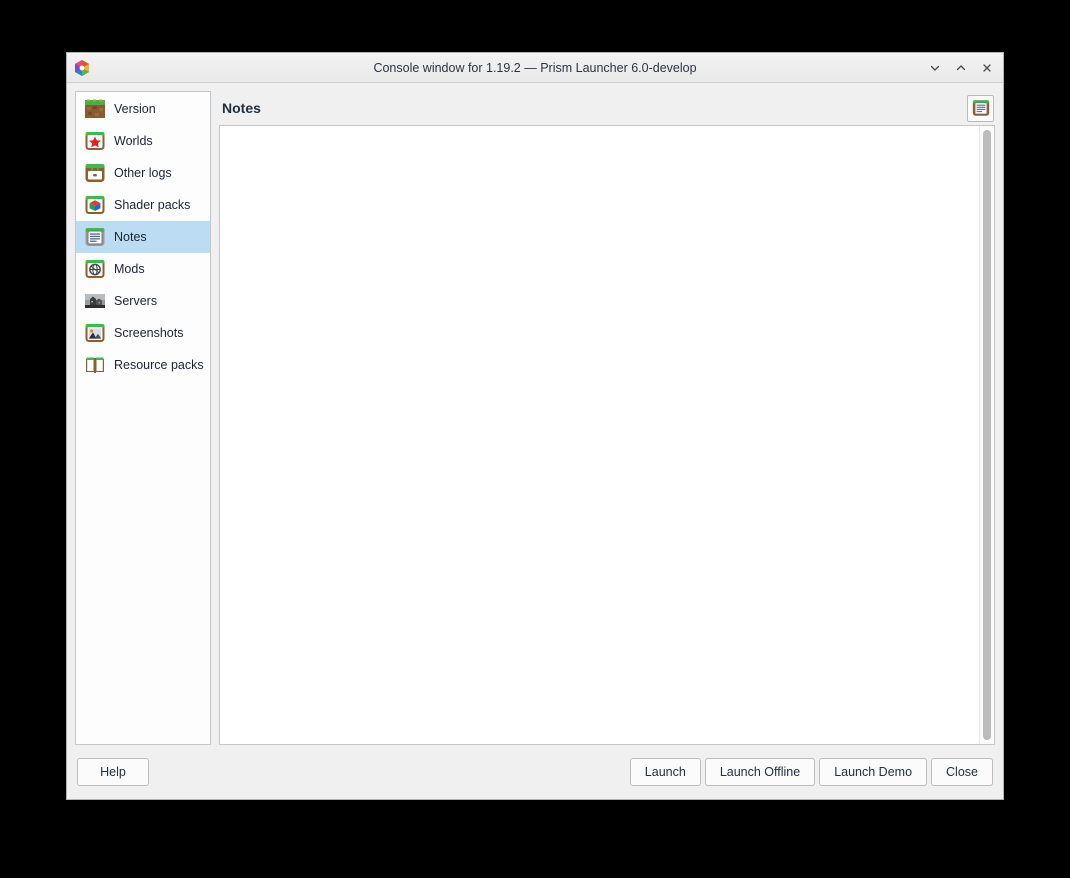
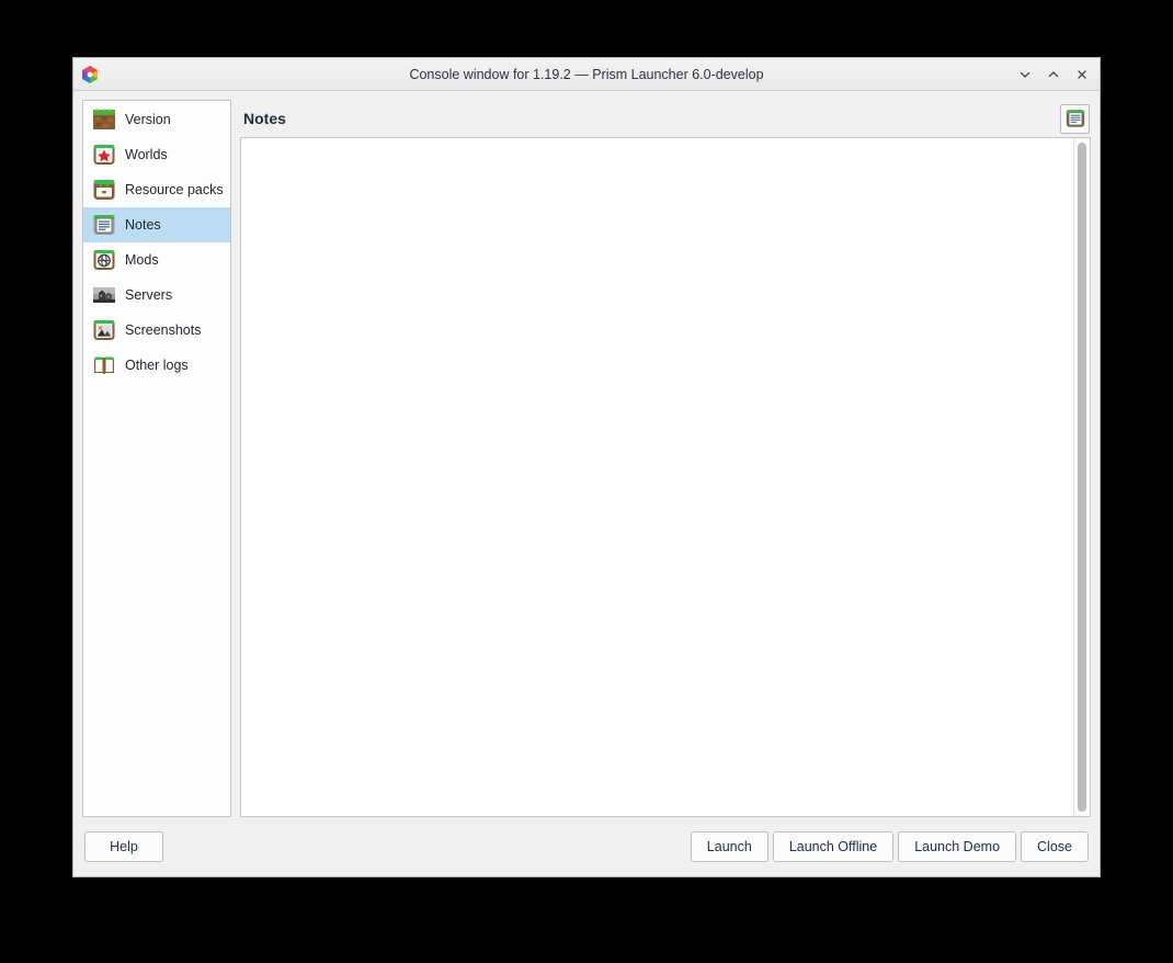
  Console window for 1.19.2 — Prism Launcher 6.0-develop
  Version
  Worlds
- Other logs
+ Resource packs
- Shader packs
  Notes
  Mods
  Servers
  Screenshots
- Resource packs
+ Other logs
  Notes
  Help
  Launch
  Launch Offline
  Launch Demo
  Close
